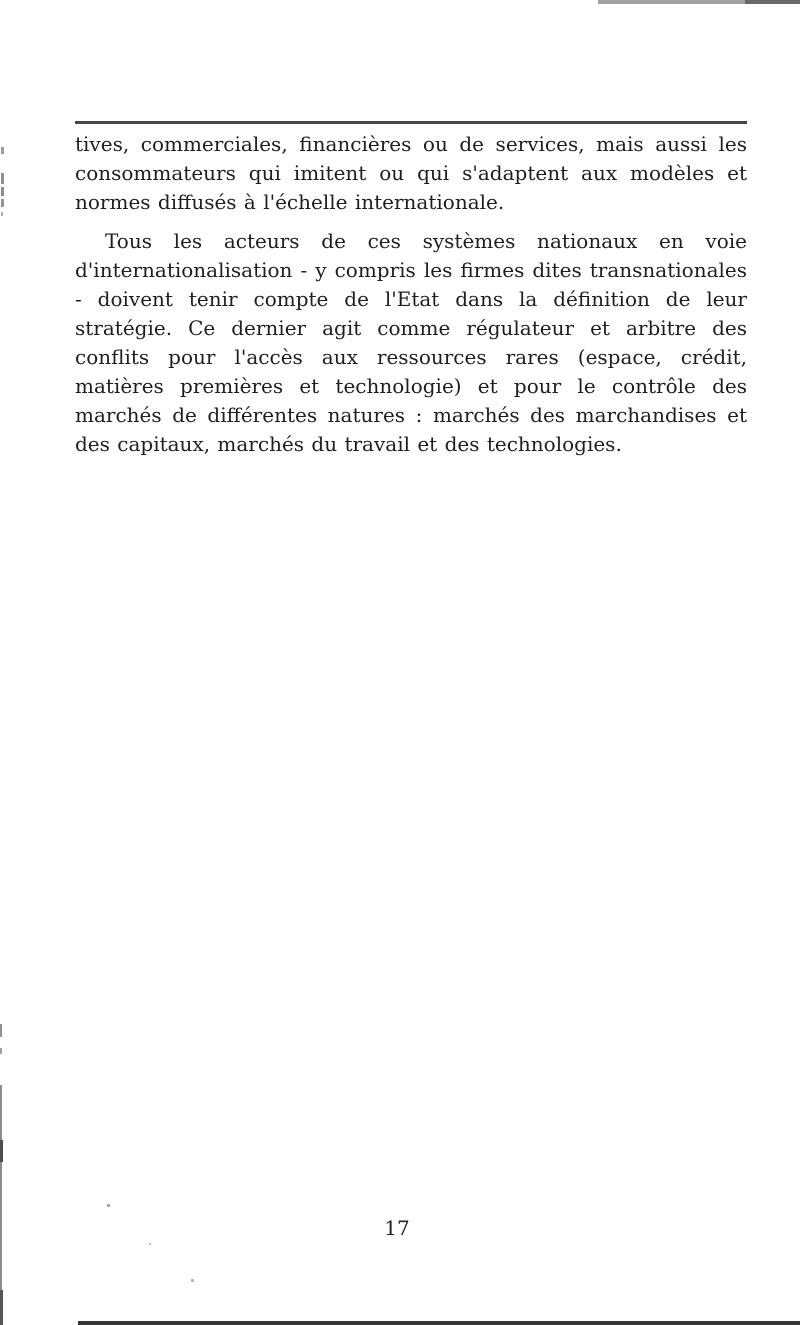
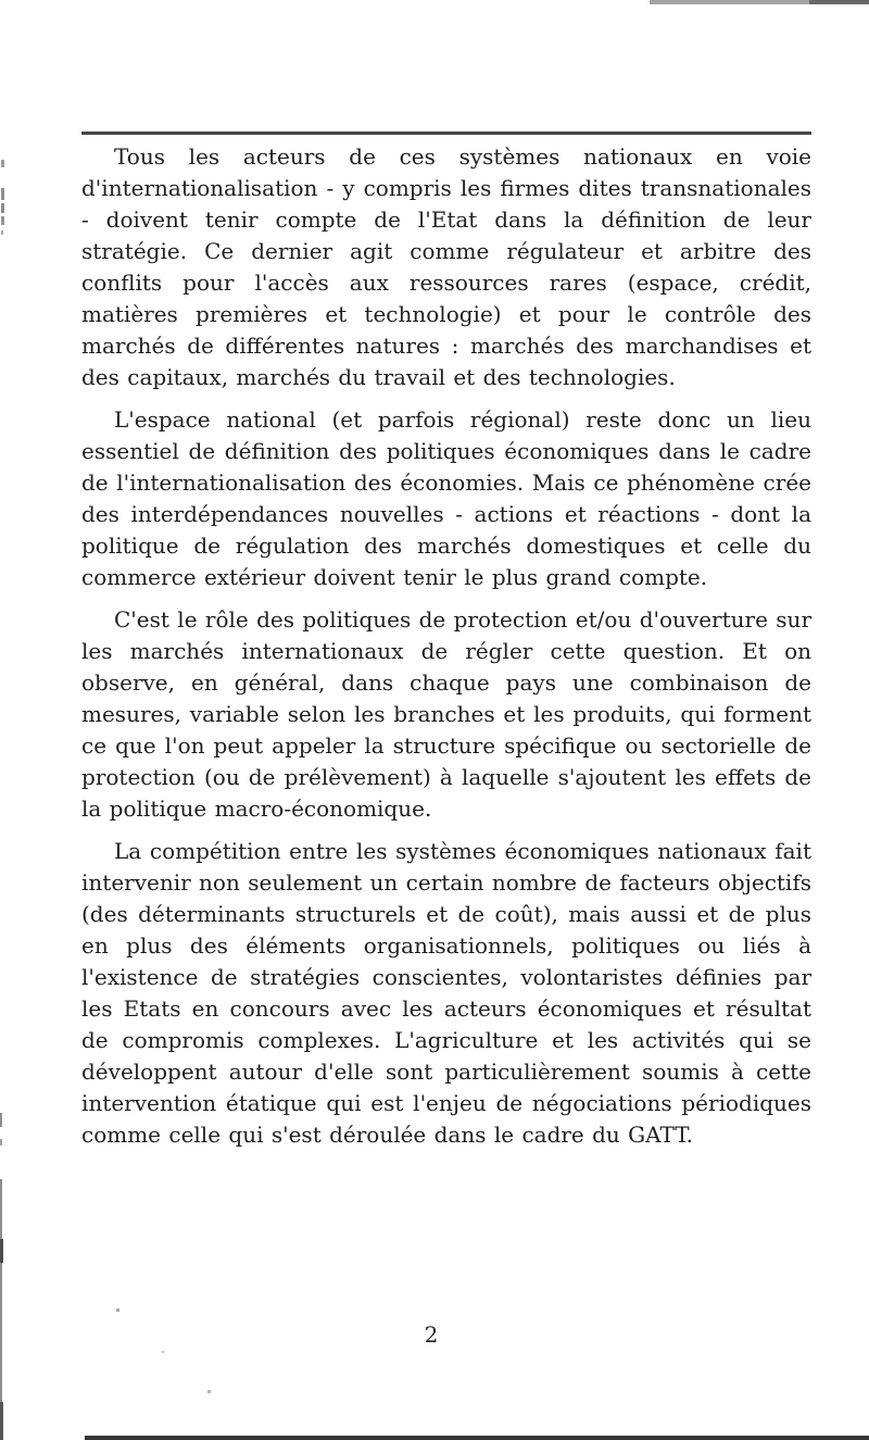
- tives, commerciales, financières ou de services, mais aussi les consommateurs qui imitent ou qui s'adaptent aux modèles et normes diffusés à l'échelle internationale.
  Tous les acteurs de ces systèmes nationaux en voie d'internationalisation - y compris les firmes dites transnationales - doivent tenir compte de l'Etat dans la définition de leur stratégie. Ce dernier agit comme régulateur et arbitre des conflits pour l'accès aux ressources rares (espace, crédit, matières premières et technologie) et pour le contrôle des marchés de différentes natures : marchés des marchandises et des capitaux, marchés du travail et des technologies.
+ L'espace national (et parfois régional) reste donc un lieu essentiel de définition des politiques économiques dans le cadre de l'internationalisation des économies. Mais ce phénomène crée des interdépendances nouvelles - actions et réactions - dont la politique de régulation des marchés domestiques et celle du commerce extérieur doivent tenir le plus grand compte.
+ C'est le rôle des politiques de protection et/ou d'ouverture sur les marchés internationaux de régler cette question. Et on observe, en général, dans chaque pays une combinaison de mesures, variable selon les branches et les produits, qui forment ce que l'on peut appeler la structure spécifique ou sectorielle de protection (ou de prélèvement) à laquelle s'ajoutent les effets de la politique macro-économique.
+ La compétition entre les systèmes économiques nationaux fait intervenir non seulement un certain nombre de facteurs objectifs (des déterminants structurels et de coût), mais aussi et de plus en plus des éléments organisationnels, politiques ou liés à l'existence de stratégies conscientes, volontaristes définies par les Etats en concours avec les acteurs économiques et résultat de compromis complexes. L'agriculture et les activités qui se développent autour d'elle sont particulièrement soumis à cette intervention étatique qui est l'enjeu de négociations périodiques comme celle qui s'est déroulée dans le cadre du GATT.
- 17
+ 2
